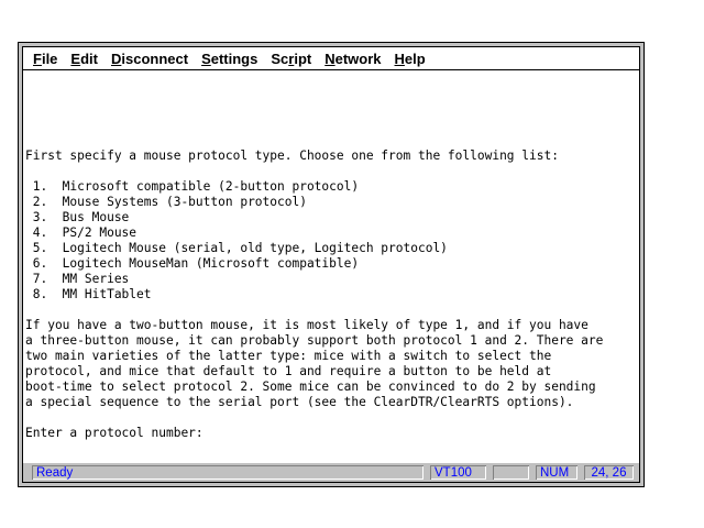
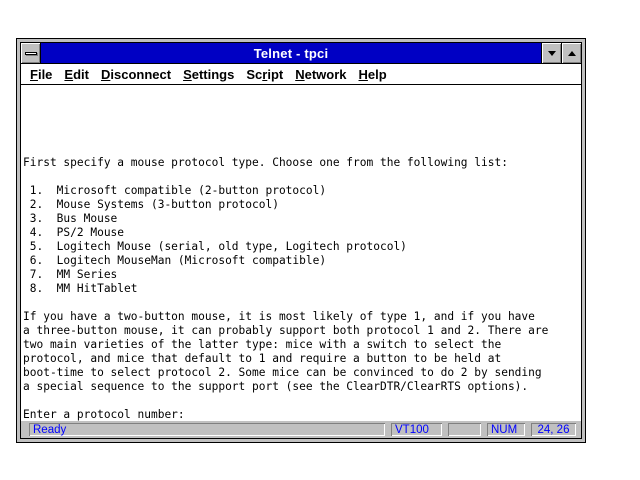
+ Telnet - tpci
  File
  Edit
  Disconnect
  Settings
  Script
  Network
  Help
  First specify a mouse protocol type. Choose one from the following list:
  1. Microsoft compatible (2-button protocol)
  2. Mouse Systems (3-button protocol)
  3. Bus Mouse
  4. PS/2 Mouse
  5. Logitech Mouse (serial, old type, Logitech protocol)
  6. Logitech MouseMan (Microsoft compatible)
  7. MM Series
  8. MM HitTablet
  If you have a two-button mouse, it is most likely of type 1, and if you have
  a three-button mouse, it can probably support both protocol 1 and 2. There are
  two main varieties of the latter type: mice with a switch to select the
  protocol, and mice that default to 1 and require a button to be held at
  boot-time to select protocol 2. Some mice can be convinced to do 2 by sending
- a special sequence to the serial port (see the ClearDTR/ClearRTS options).
+ a special sequence to the support port (see the ClearDTR/ClearRTS options).
  Enter a protocol number:
  Ready
  VT100
  NUM
  24, 26
